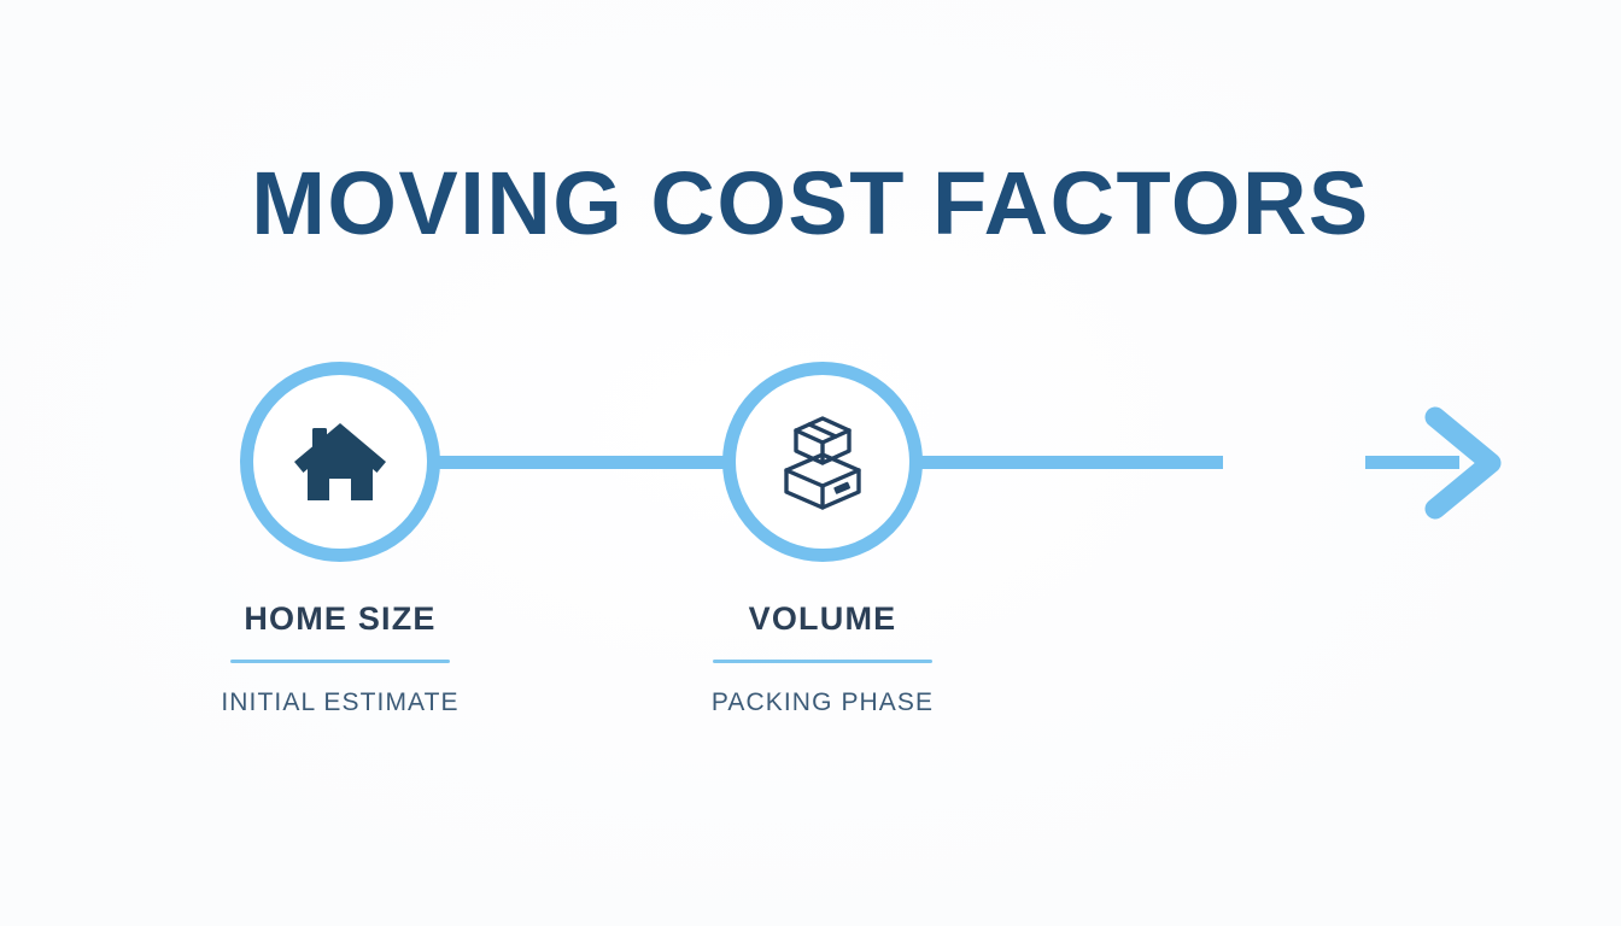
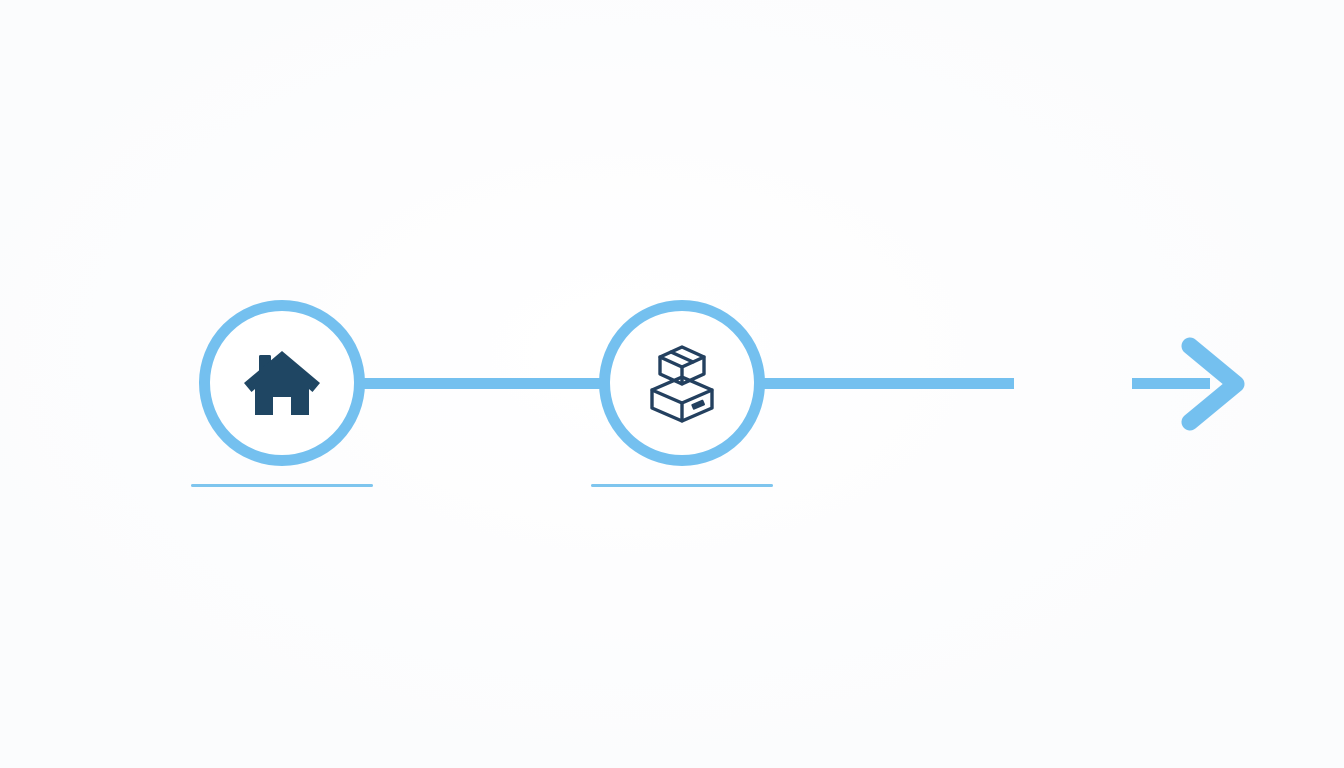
- MOVING COST FACTORS
- HOME SIZE
- INITIAL ESTIMATE
- VOLUME
- PACKING PHASE
